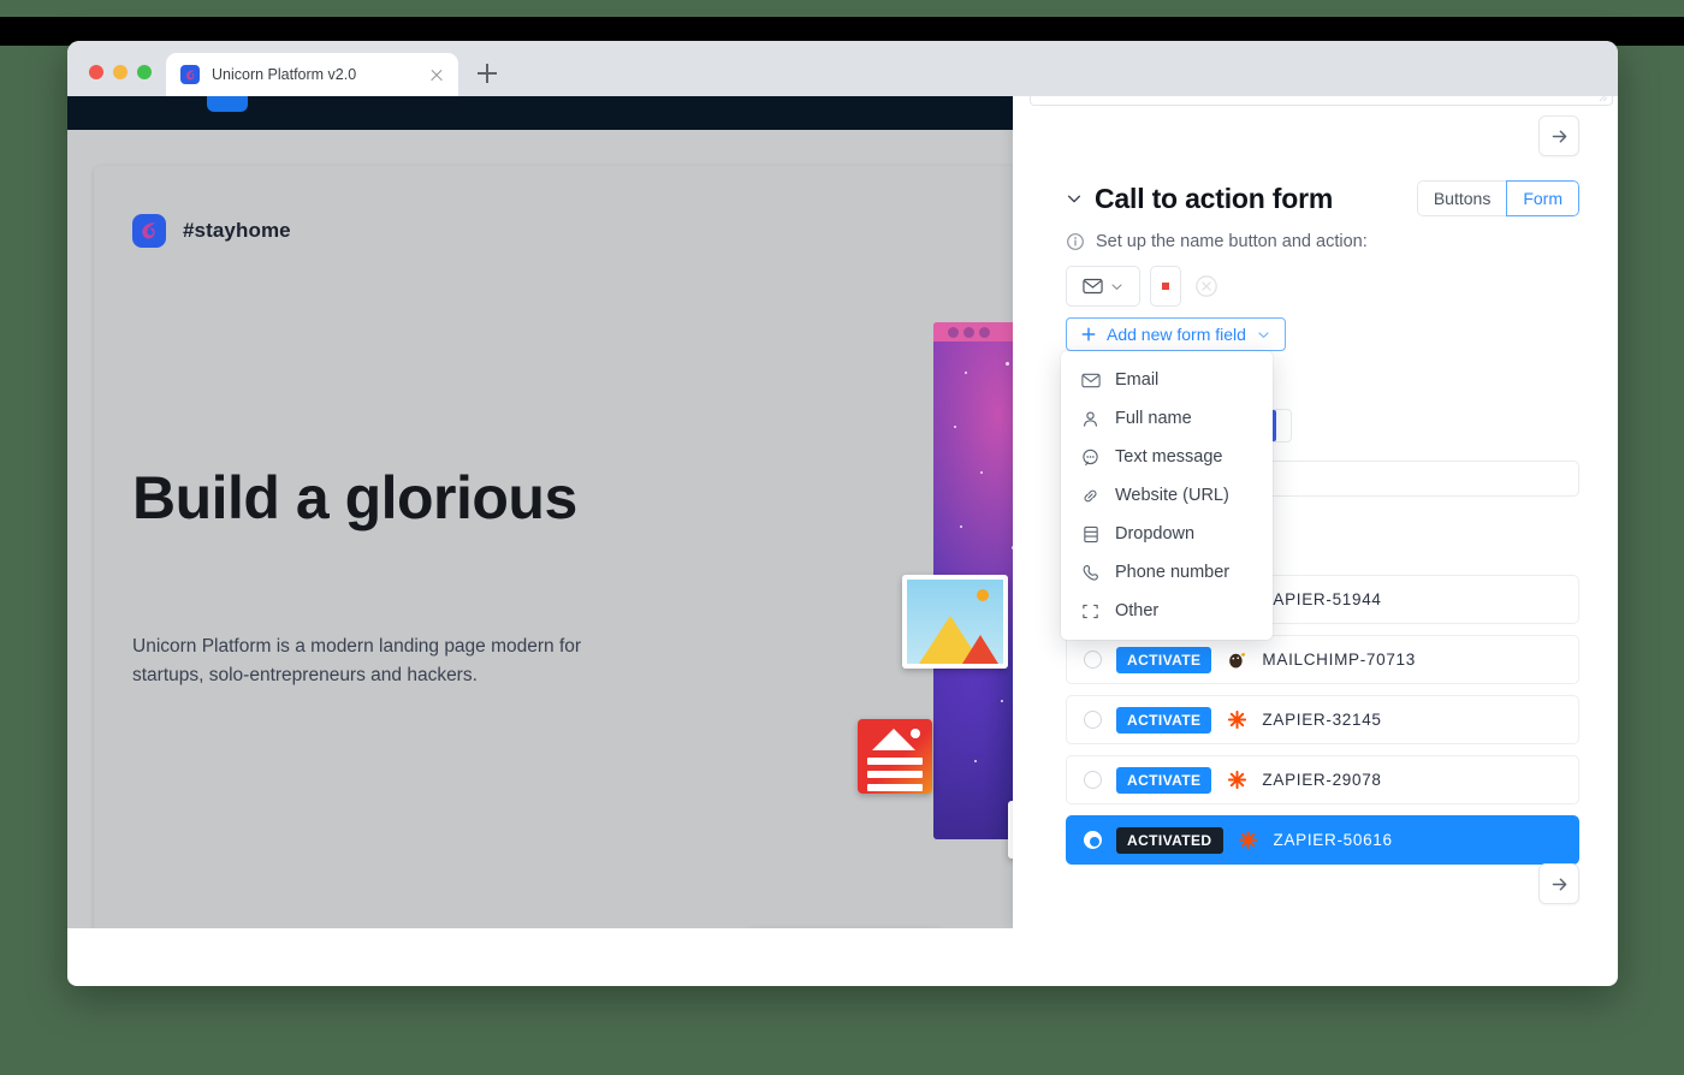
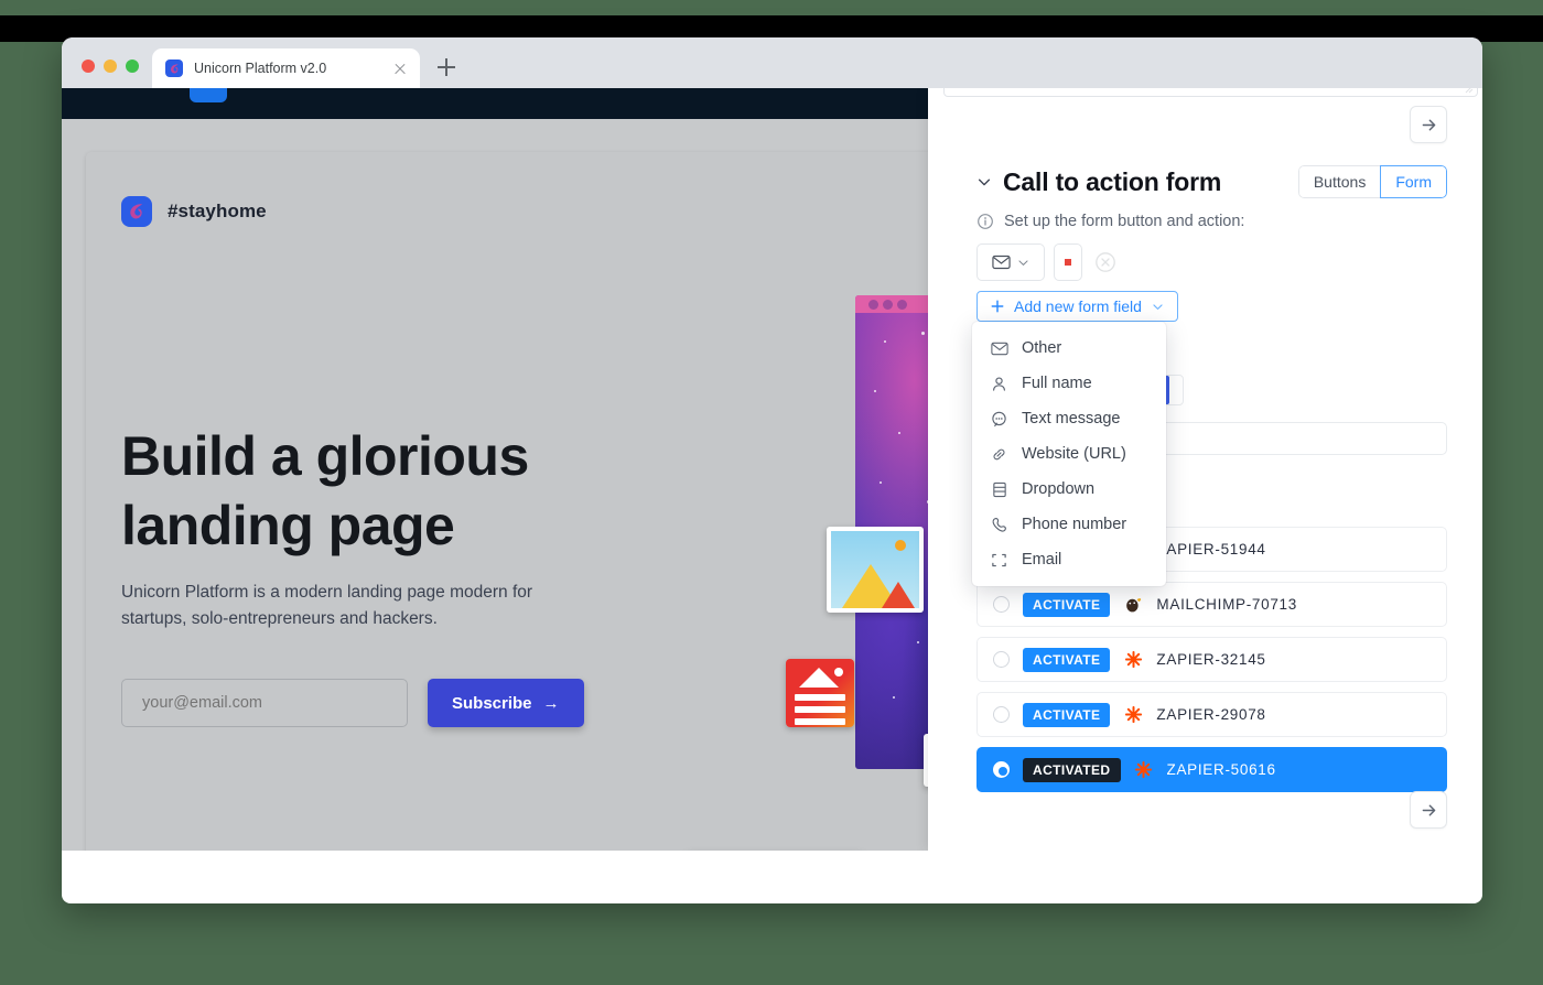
  Unicorn Platform v2.0
  #stayhome
  Build a glorious
+ landing page
  Unicorn Platform is a modern landing page modern for startups, solo-entrepreneurs and hackers.
+ your@email.com
+ Subscribe
+ →
  Call to action form
  Buttons
  Form
- Set up the name button and action:
+ Set up the form button and action:
  Add new form field
- Email
+ Other
  Full name
  Text message
  Website (URL)
  Dropdown
  Phone number
- Other
+ Email
  APIER-51944
  ACTIVATE
  MAILCHIMP-70713
  ACTIVATE
  ZAPIER-32145
  ACTIVATE
  ZAPIER-29078
  ACTIVATED
  ZAPIER-50616
